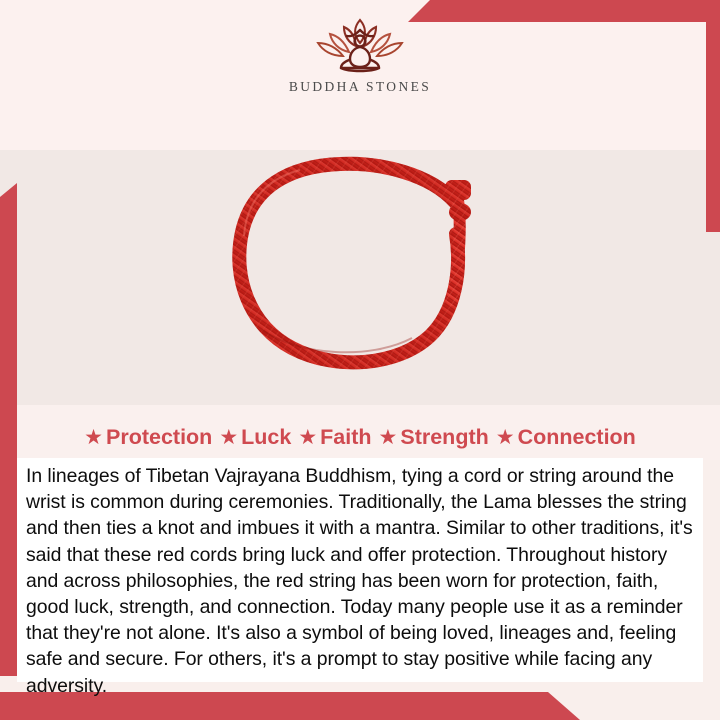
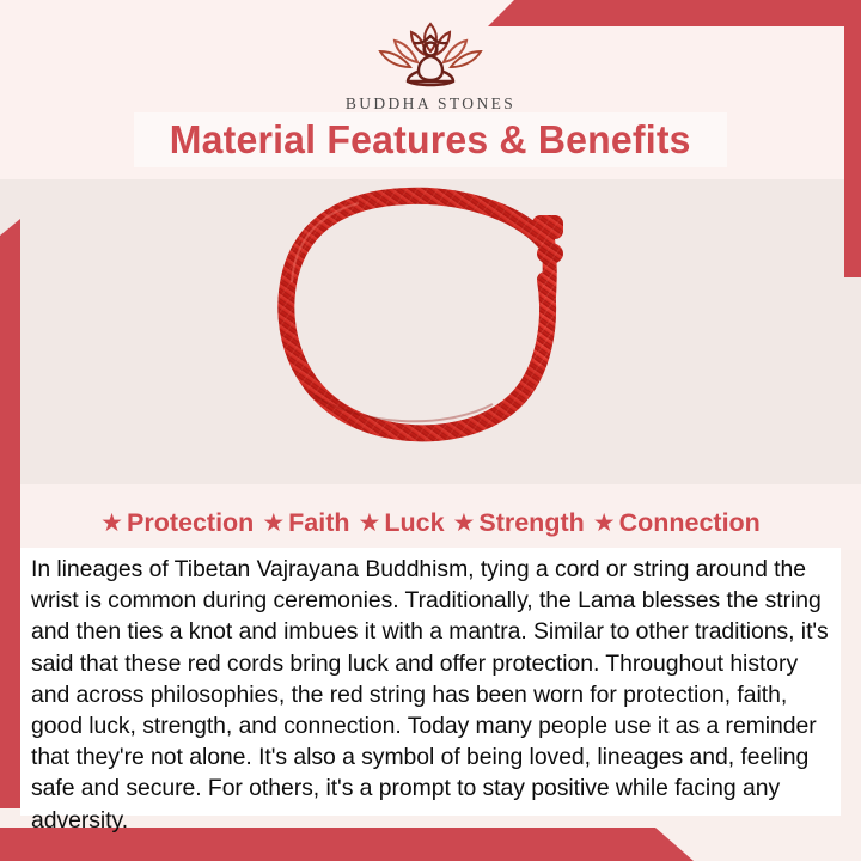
  BUDDHA STONES
+ Material Features & Benefits
  ★
  Protection
  ★
- Luck
+ Faith
  ★
- Faith
+ Luck
  ★
  Strength
  ★
  Connection
  In lineages of Tibetan Vajrayana Buddhism, tying a cord or string around the wrist is common during ceremonies. Traditionally, the Lama blesses the string and then ties a knot and imbues it with a mantra. Similar to other traditions, it's said that these red cords bring luck and offer protection. Throughout history and across philosophies, the red string has been worn for protection, faith, good luck, strength, and connection. Today many people use it as a reminder that they're not alone. It's also a symbol of being loved, lineages and, feeling safe and secure. For others, it's a prompt to stay positive while facing any adversity.
